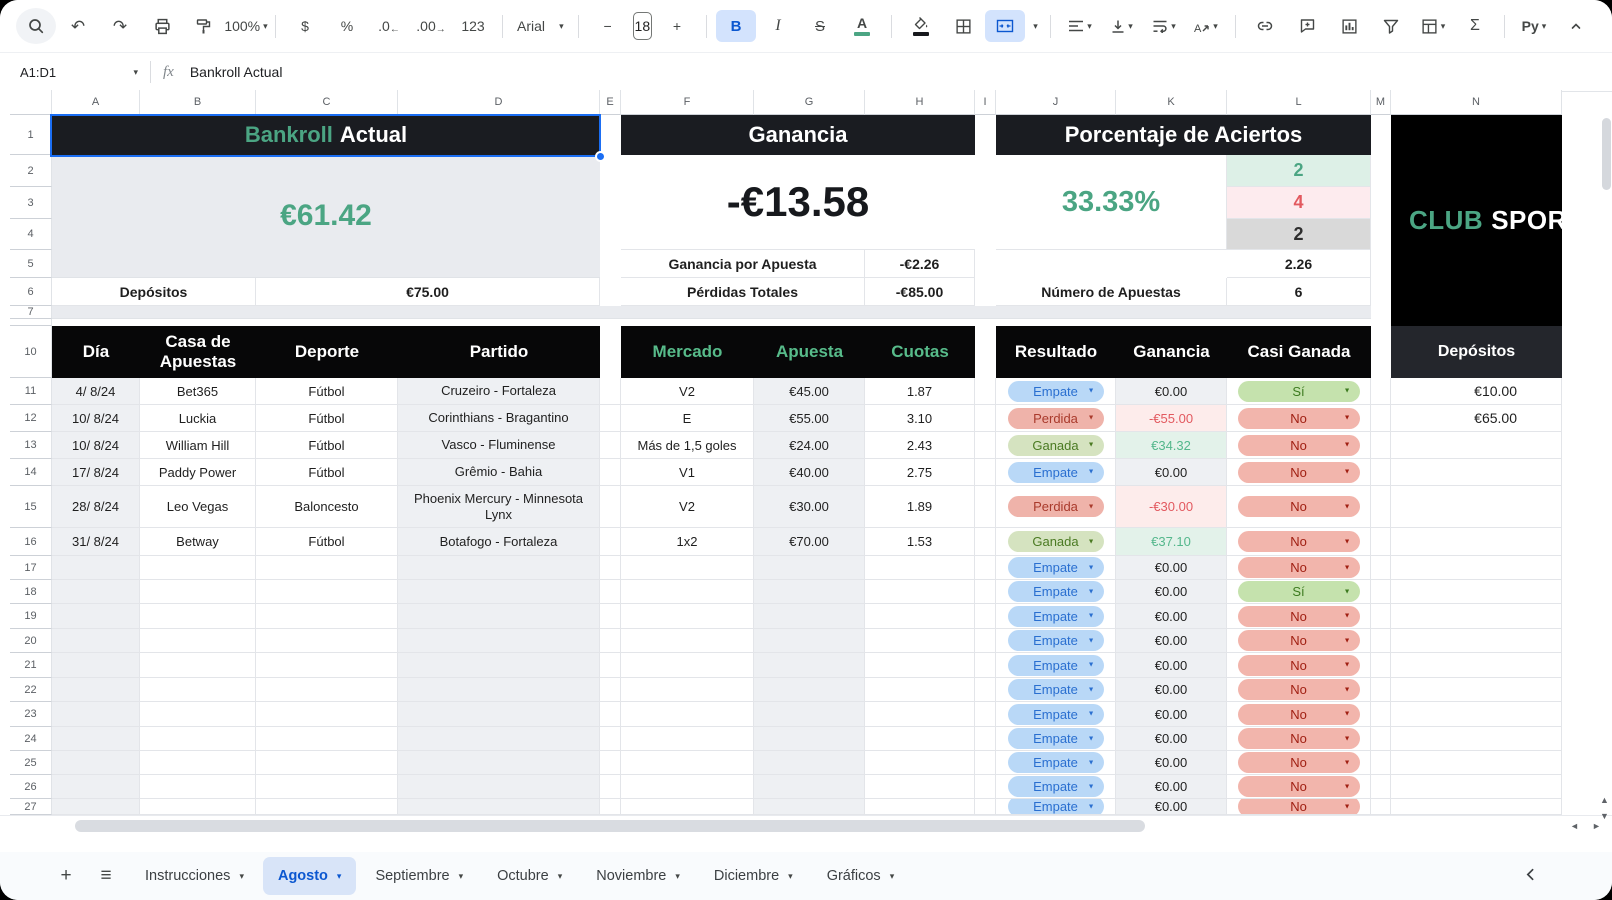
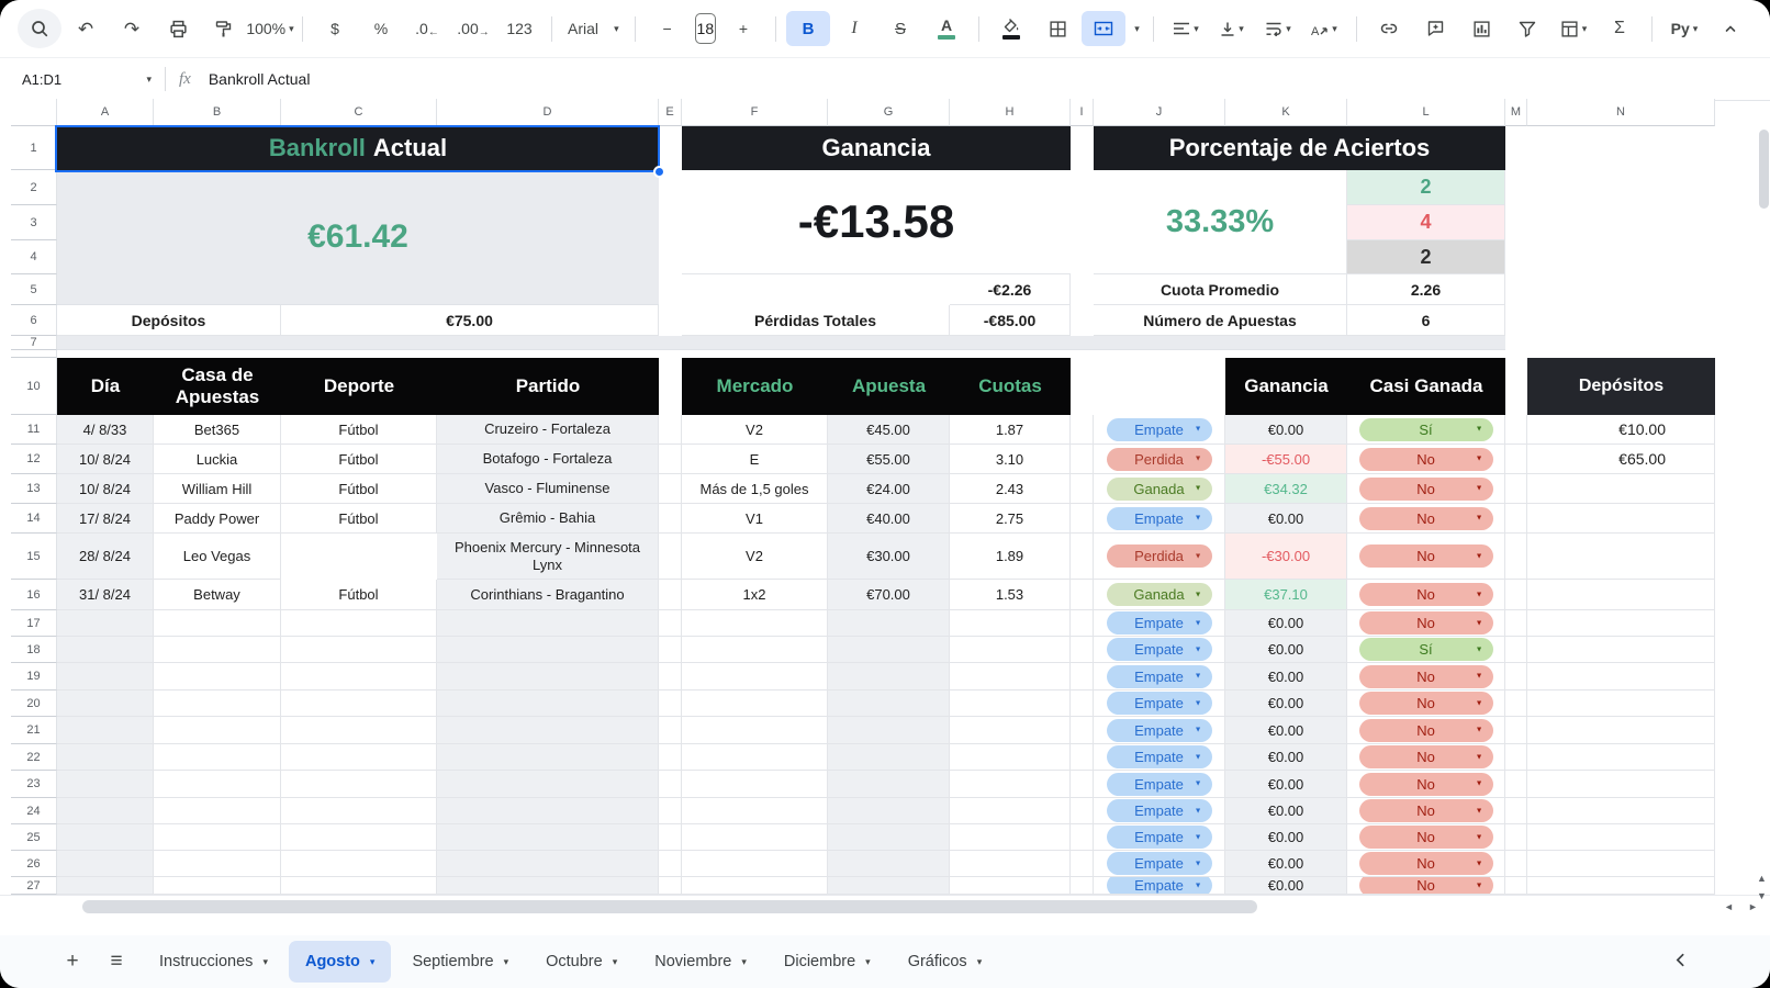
  ↶
  ↷
  100%
  ▾
  $
  %
  .0
  ←
  .00
  →
  123
  Arial
  ▾
  −
  18
  +
  B
  I
  S
  A
  ▾
  ▾
  ▾
  ▾
  A
  ▾
  ▾
  Σ
  Py
  ▾
  A1:D1
  ▾
  fx
  Bankroll Actual
  A
  B
  C
  D
  E
  F
  G
  H
  I
  J
  K
  L
  M
  N
  1
  2
  3
  4
  5
  6
  7
  10
  11
  12
  13
  14
  15
  16
  17
  18
  19
  20
  21
  22
  23
  24
  25
  26
  27
  Bankroll
  Actual
  €61.42
  Depósitos
  €75.00
  Ganancia
  -€13.58
- Ganancia por Apuesta
  -€2.26
  Pérdidas Totales
  -€85.00
  Porcentaje de Aciertos
  33.33%
  2
  4
  2
+ Cuota Promedio
  2.26
  Número de Apuestas
  6
- CLUB
- SPOR
  Día
  Casa de Apuestas
  Deporte
  Partido
  Mercado
  Apuesta
  Cuotas
- Resultado
  Ganancia
  Casi Ganada
  Depósitos
- 4/ 8/24
+ 4/ 8/33
  Bet365
  Fútbol
  Cruzeiro - Fortaleza
  V2
  €45.00
  1.87
  Empate
  €0.00
  Sí
  €10.00
  10/ 8/24
  Luckia
  Fútbol
- Corinthians - Bragantino
+ Botafogo - Fortaleza
  E
  €55.00
  3.10
  Perdida
  -€55.00
  No
  €65.00
  10/ 8/24
  William Hill
  Fútbol
  Vasco - Fluminense
  Más de 1,5 goles
  €24.00
  2.43
  Ganada
  €34.32
  No
  17/ 8/24
  Paddy Power
  Fútbol
  Grêmio - Bahia
  V1
  €40.00
  2.75
  Empate
  €0.00
  No
  28/ 8/24
  Leo Vegas
- Baloncesto
  Phoenix Mercury - Minnesota Lynx
  V2
  €30.00
  1.89
  Perdida
  -€30.00
  No
  31/ 8/24
  Betway
  Fútbol
- Botafogo - Fortaleza
+ Corinthians - Bragantino
  1x2
  €70.00
  1.53
  Ganada
  €37.10
  No
  Empate
  €0.00
  No
  Empate
  €0.00
  Sí
  Empate
  €0.00
  No
  Empate
  €0.00
  No
  Empate
  €0.00
  No
  Empate
  €0.00
  No
  Empate
  €0.00
  No
  Empate
  €0.00
  No
  Empate
  €0.00
  No
  Empate
  €0.00
  No
  Empate
  €0.00
  No
  ◄
  ►
  ▲
  ▼
  +
  ≡
  Instrucciones
  ▾
  Agosto
  ▾
  Septiembre
  ▾
  Octubre
  ▾
  Noviembre
  ▾
  Diciembre
  ▾
  Gráficos
  ▾
